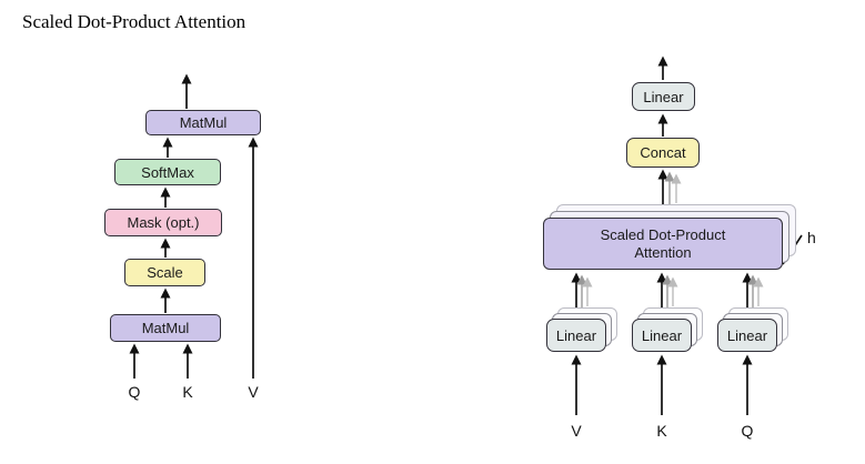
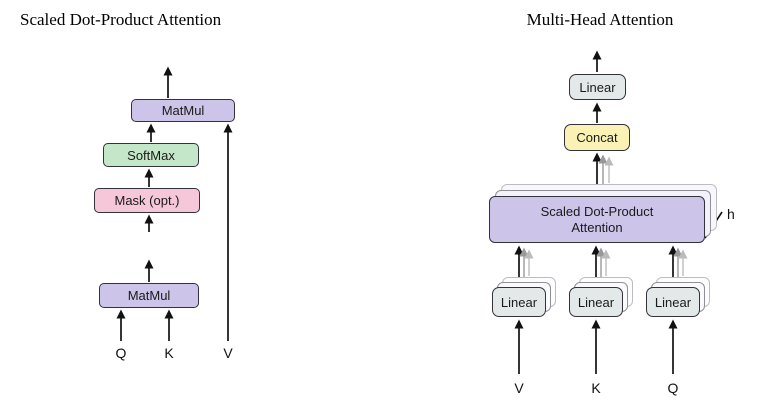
  Scaled Dot-Product Attention
  MatMul
  SoftMax
  Mask (opt.)
- Scale
  MatMul
  Q
  K
  V
+ Multi-Head Attention
  Linear
  Concat
  Scaled Dot-Product Attention
  h
  Linear
  Linear
  Linear
  V
  K
  Q
